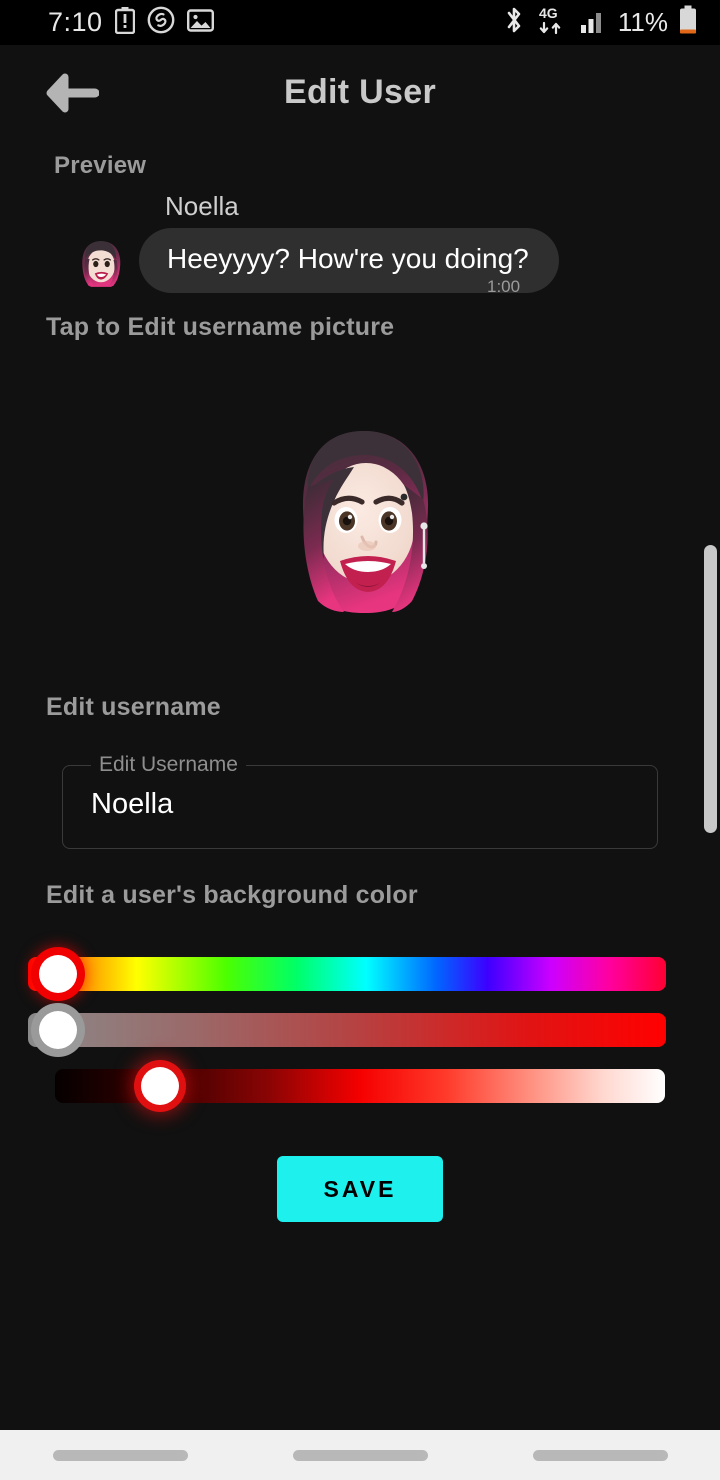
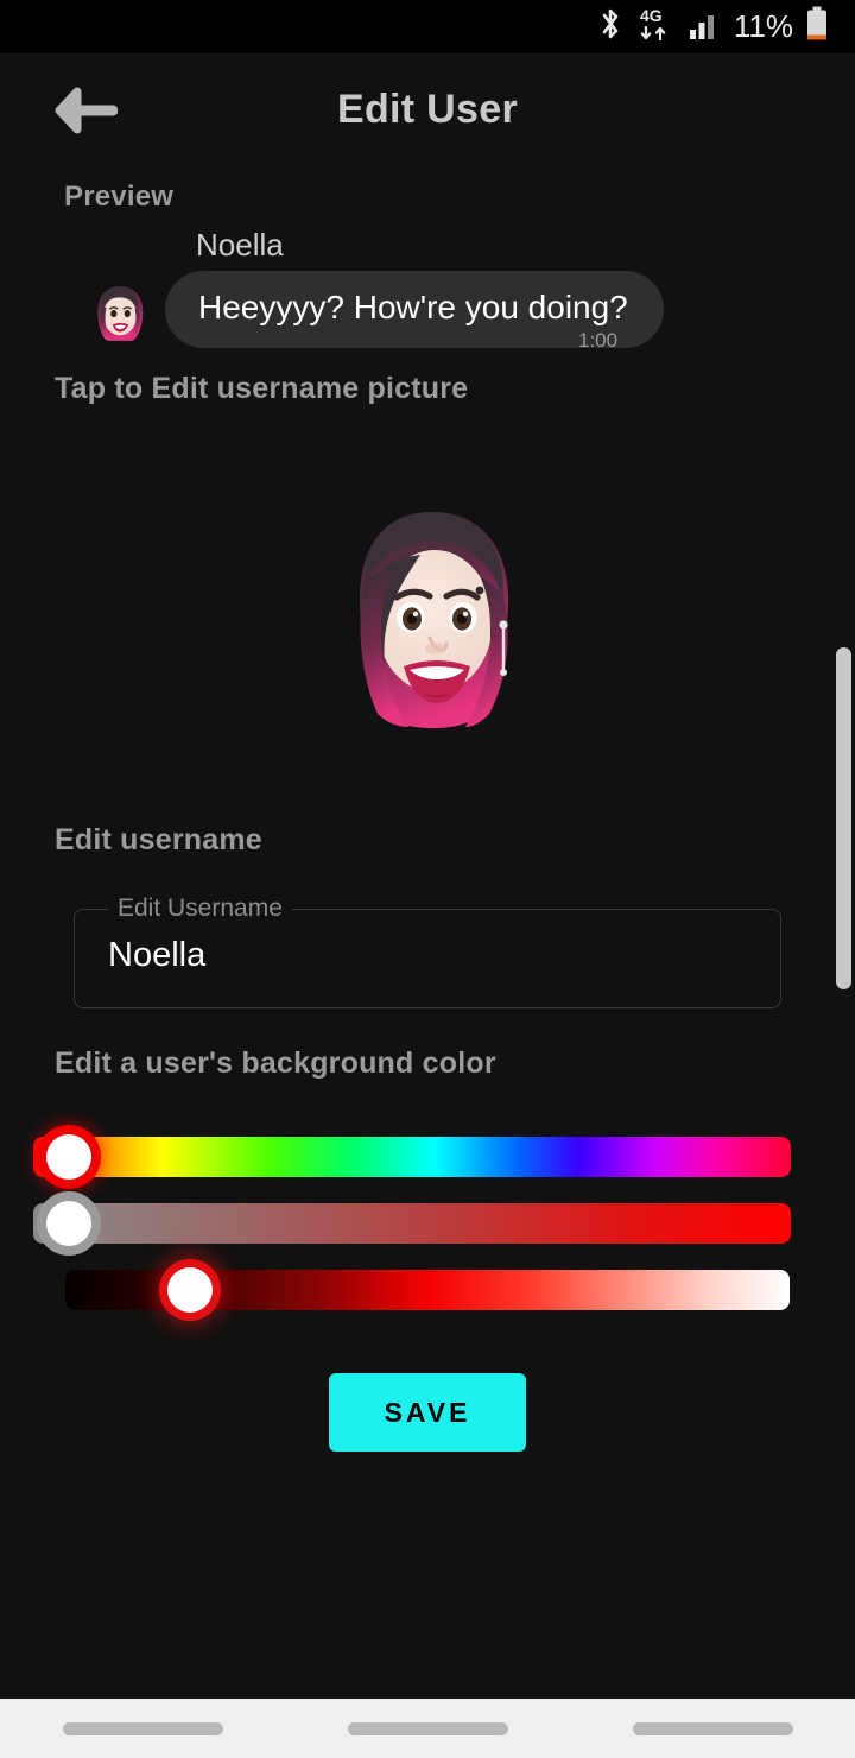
- 7:10
  4G
  11%
  Edit User
  Preview
  Noella
  Heeyyyy? How're you doing?
  1:00
  Tap to Edit username picture
  Edit username
  Edit Username
  Noella
  Edit a user's background color
  SAVE
